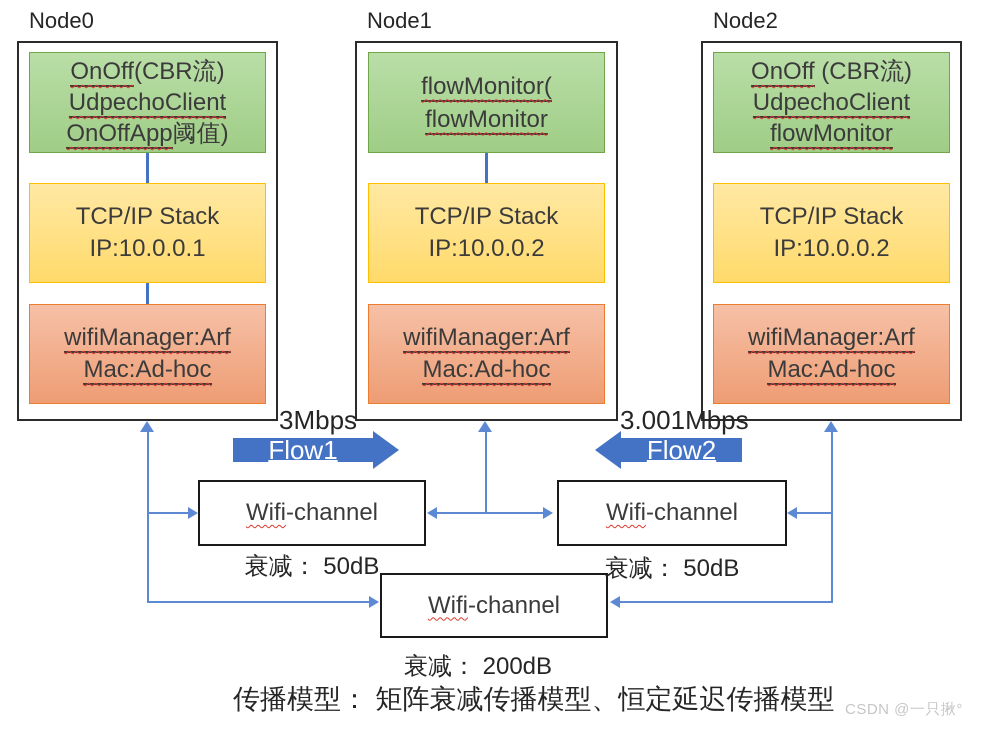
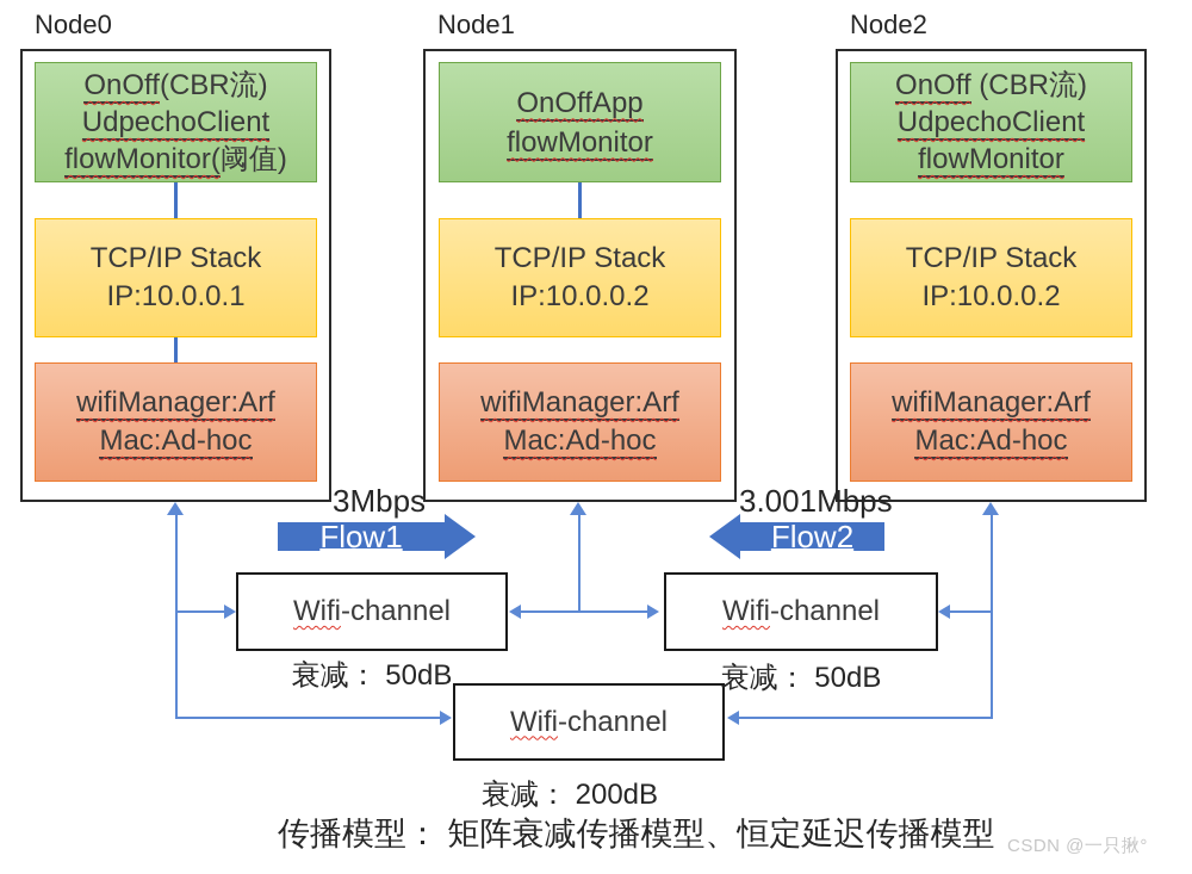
  Node0
  OnOff(CBR流)
  UdpechoClient
- OnOffApp阈值)
+ flowMonitor(阈值)
  TCP/IP Stack
  IP:10.0.0.1
  wifiManager:Arf
  Mac:Ad-hoc
  Node1
- flowMonitor(
+ OnOffApp
  flowMonitor
  TCP/IP Stack
  IP:10.0.0.2
  wifiManager:Arf
  Mac:Ad-hoc
  Node2
  OnOff (CBR流)
  UdpechoClient
  flowMonitor
  TCP/IP Stack
  IP:10.0.0.2
  wifiManager:Arf
  Mac:Ad-hoc
  3Mbps
  3.001Mbps
  Flow1
  Flow2
  Wifi-channel
  Wifi-channel
  Wifi-channel
  衰减： 50dB
  衰减： 50dB
  衰减： 200dB
  传播模型： 矩阵衰减传播模型、恒定延迟传播模型
  CSDN @一只揪°
